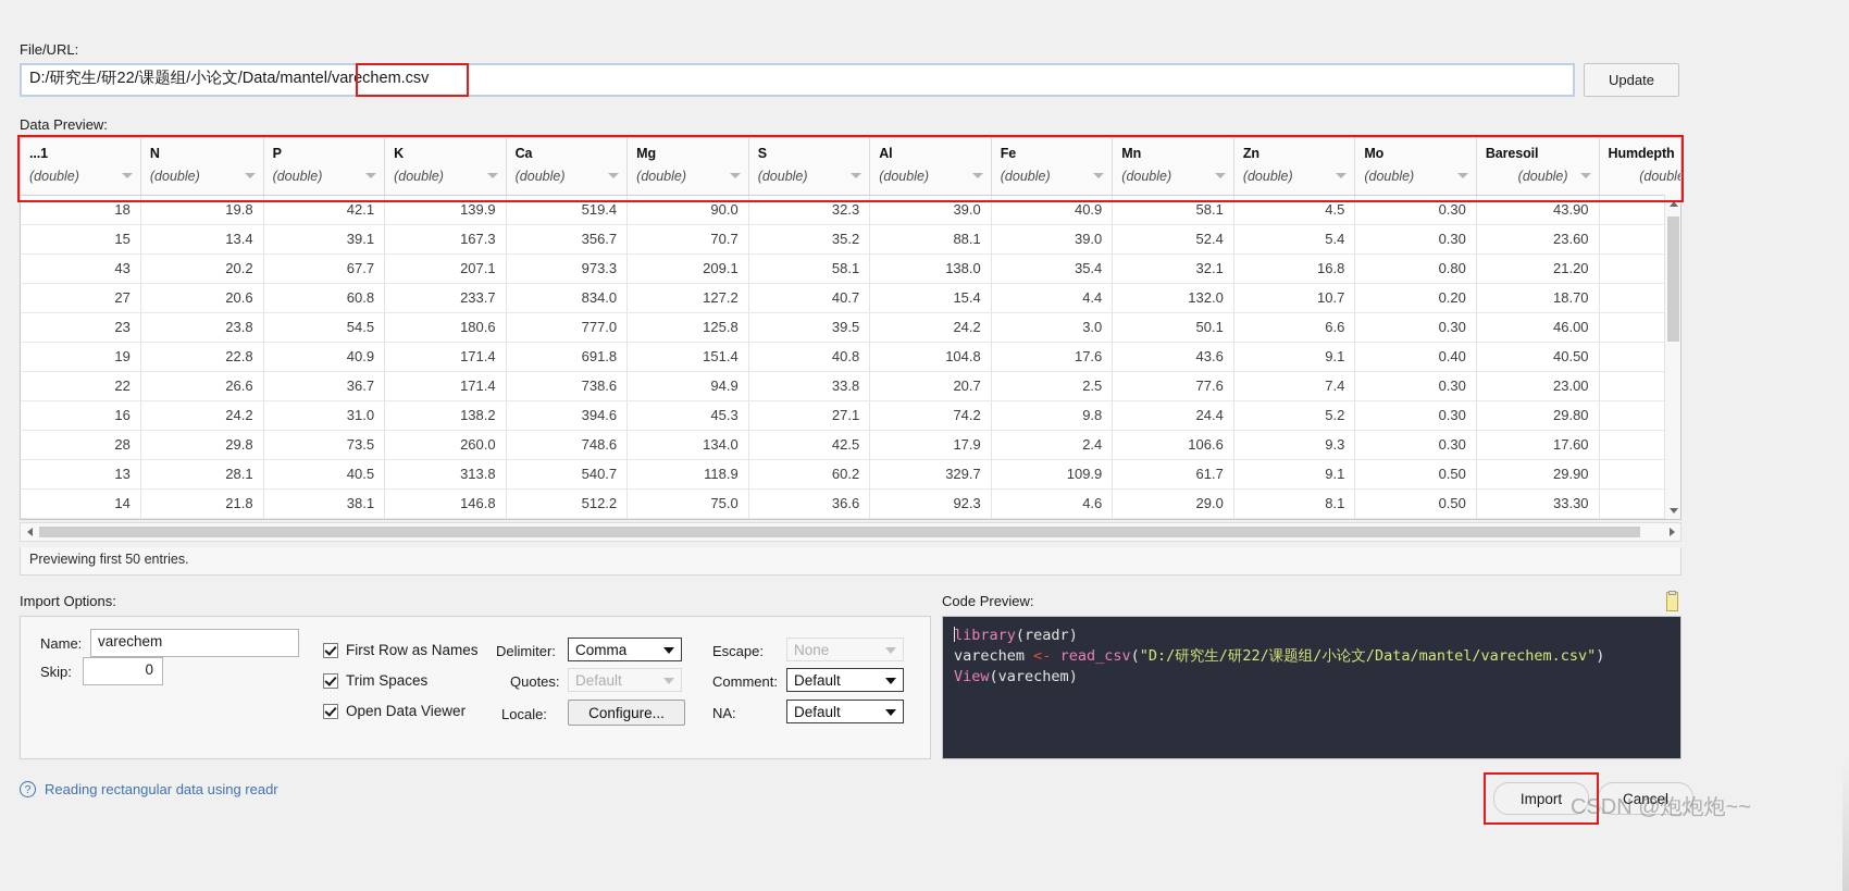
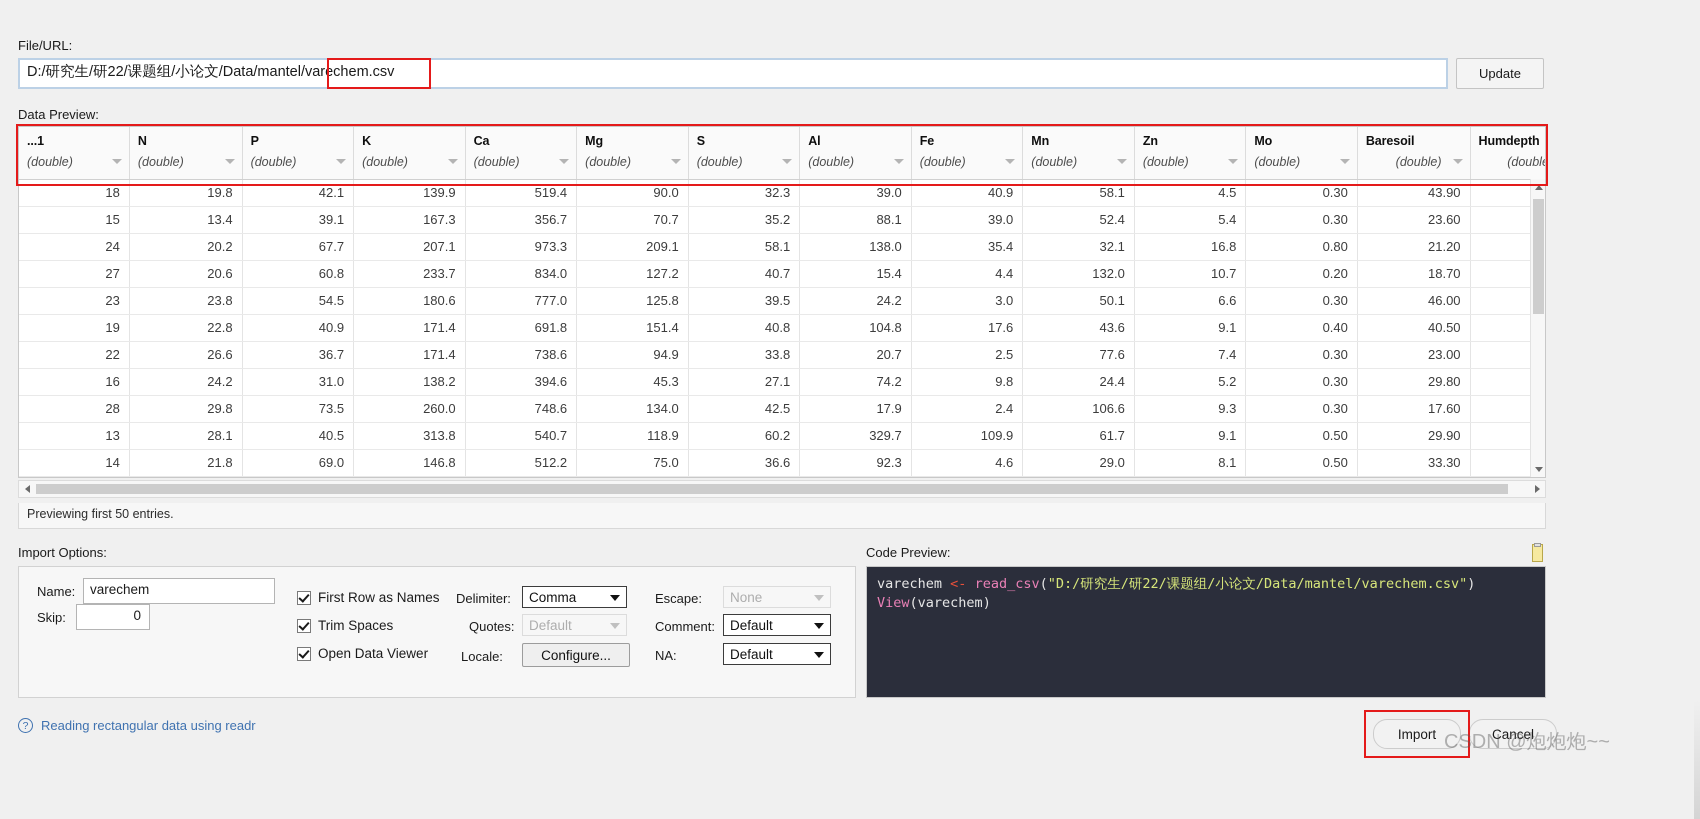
  File/URL:
  D:/研究生/研22/课题组/小论文/Data/mantel/varechem.csv
  Update
  Data Preview:
  ...1(double)	N(double)	P(double)	K(double)	Ca(double)	Mg(double)	S(double)	Al(double)	Fe(double)	Mn(double)	Zn(double)	Mo(double)	Baresoil(double)	Humdepth(doubl
  18	19.8	42.1	139.9	519.4	90.0	32.3	39.0	40.9	58.1	4.5	0.30	43.90
  15	13.4	39.1	167.3	356.7	70.7	35.2	88.1	39.0	52.4	5.4	0.30	23.60
- 43	20.2	67.7	207.1	973.3	209.1	58.1	138.0	35.4	32.1	16.8	0.80	21.20
+ 24	20.2	67.7	207.1	973.3	209.1	58.1	138.0	35.4	32.1	16.8	0.80	21.20
  27	20.6	60.8	233.7	834.0	127.2	40.7	15.4	4.4	132.0	10.7	0.20	18.70
  23	23.8	54.5	180.6	777.0	125.8	39.5	24.2	3.0	50.1	6.6	0.30	46.00
  19	22.8	40.9	171.4	691.8	151.4	40.8	104.8	17.6	43.6	9.1	0.40	40.50
  22	26.6	36.7	171.4	738.6	94.9	33.8	20.7	2.5	77.6	7.4	0.30	23.00
  16	24.2	31.0	138.2	394.6	45.3	27.1	74.2	9.8	24.4	5.2	0.30	29.80
  28	29.8	73.5	260.0	748.6	134.0	42.5	17.9	2.4	106.6	9.3	0.30	17.60
  13	28.1	40.5	313.8	540.7	118.9	60.2	329.7	109.9	61.7	9.1	0.50	29.90
- 14	21.8	38.1	146.8	512.2	75.0	36.6	92.3	4.6	29.0	8.1	0.50	33.30
+ 14	21.8	69.0	146.8	512.2	75.0	36.6	92.3	4.6	29.0	8.1	0.50	33.30
  Previewing first 50 entries.
  Import Options:
  Name:
  varechem
  Skip:
  0
  First Row as Names
  Trim Spaces
  Open Data Viewer
  Delimiter:
  Comma
  Quotes:
  Default
  Locale:
  Configure...
  Escape:
  None
  Comment:
  Default
  NA:
  Default
  Code Preview:
- library(readr)
  varechem <- read_csv("D:/研究生/研22/课题组/小论文/Data/mantel/varechem.csv")
  View(varechem)
  ?
  Reading rectangular data using readr
  Import
  Cancel
  CSDN @炮炮炮~~
